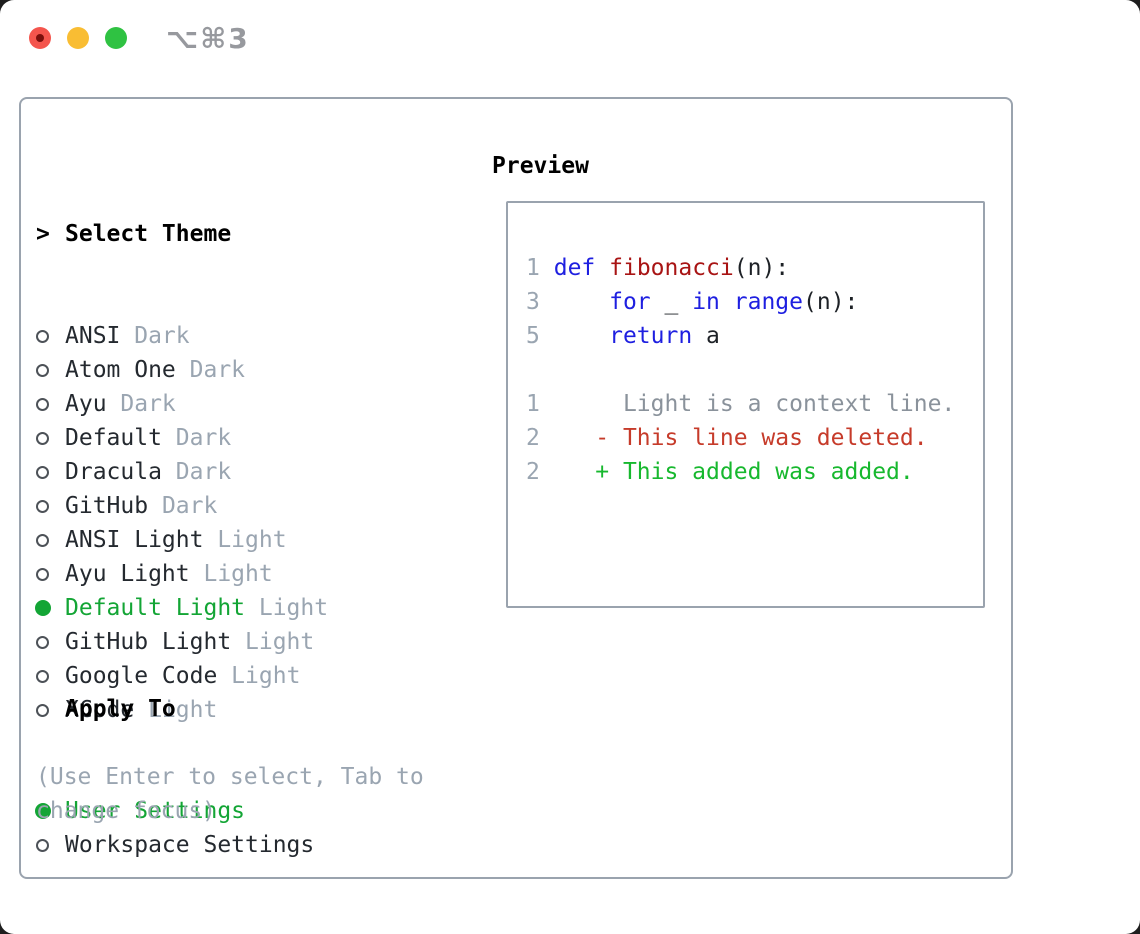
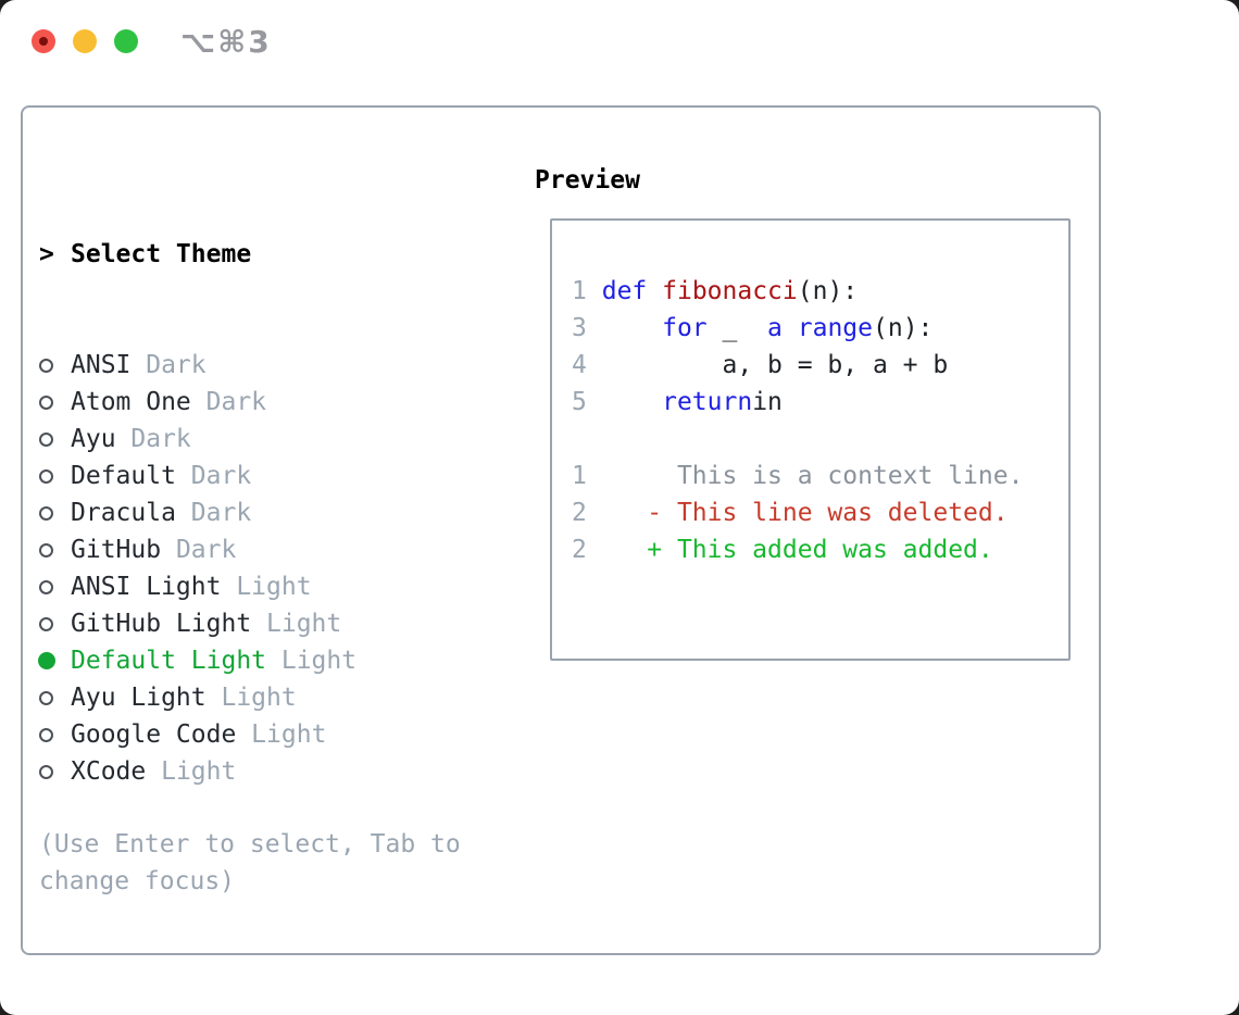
  ⌥⌘3
  >
  Select Theme
  ANSI
  Dark
  Atom One
  Dark
  Ayu
  Dark
  Default
  Dark
  Dracula
  Dark
  GitHub
  Dark
  ANSI Light
  Light
- Ayu Light
+ GitHub Light
  Light
  Default Light
  Light
- GitHub Light
+ Ayu Light
  Light
  Google Code
  Light
  XCode
  Light
- Apply To
- User Settings
- Workspace Settings
  (Use Enter to select, Tab to change focus)
  Preview
  1 def fibonacci(n):
- 3 for _ in range(n):
+ 3 for _ a range(n):
+ 4 a, b = b, a + b
- 5 return a
+ 5 returnin
- 1 Light is a context line.
+ 1 This is a context line.
  2 - This line was deleted.
  2 + This added was added.
